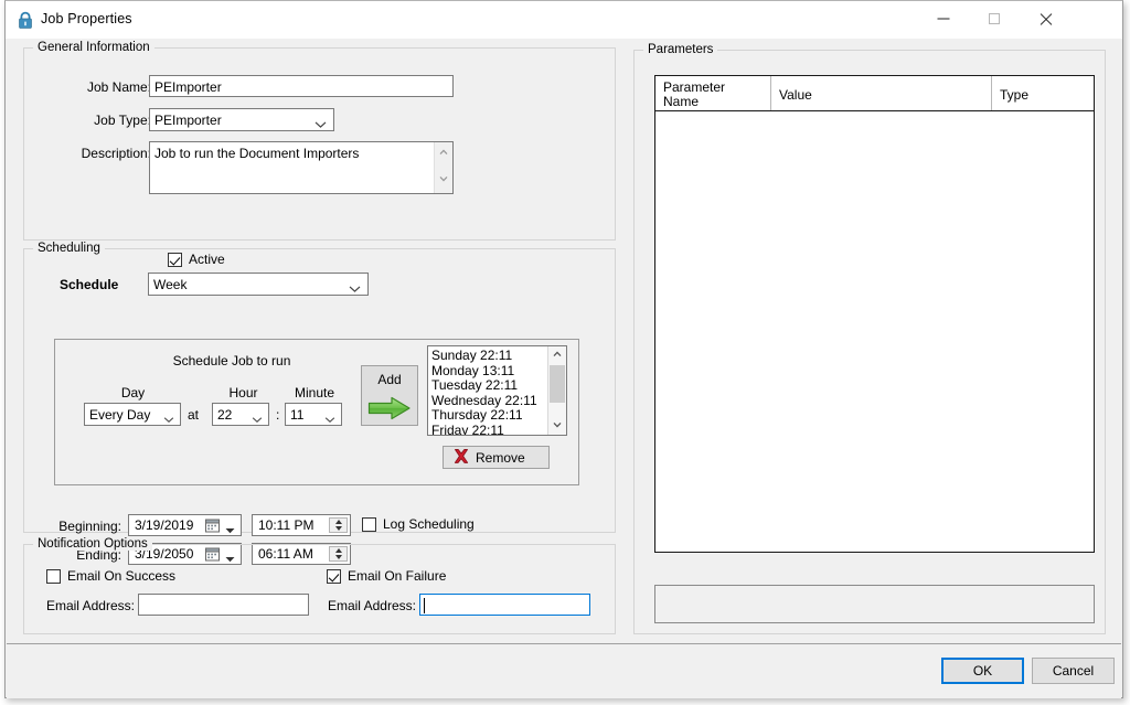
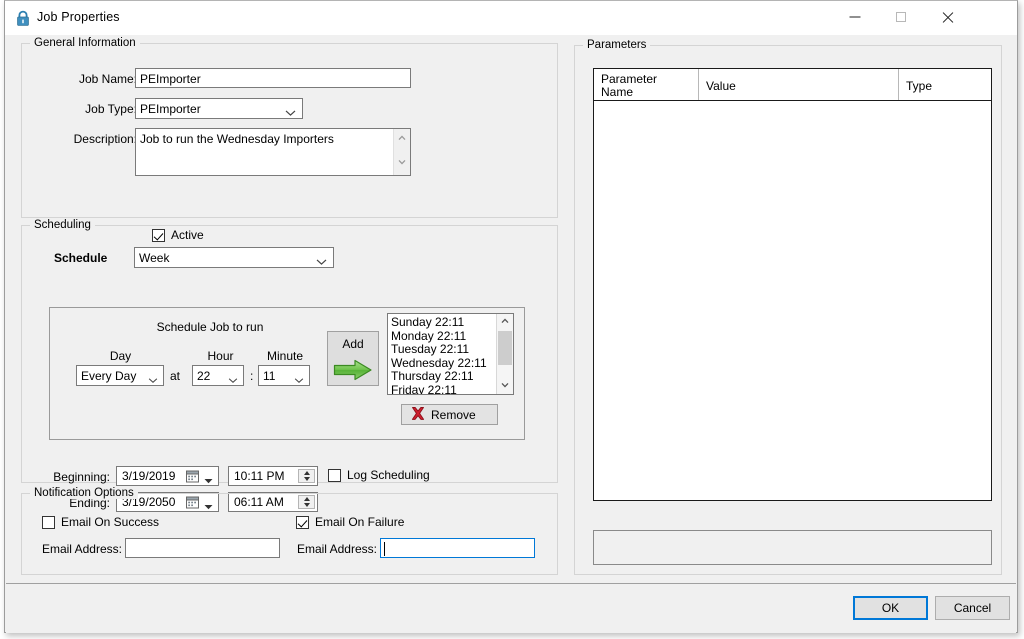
  Job Properties
  General Information
  Job Name
  PEImporter
  Job Type
  PEImporter
  Description
- Job to run the Document Importers
+ Job to run the Wednesday Importers
  Active
  Scheduling
  Schedule
  Week
  Schedule Job to run
  Day
  Hour
  Minute
  Every Day
  at
  22
  :
  11
  Add
  Sunday 22:11
- Monday 13:11
+ Monday 22:11
  Tuesday 22:11
  Wednesday 22:11
  Thursday 22:11
  Friday 22:11
  Remove
  Beginning:
  3/19/2019
  10:11 PM
  Log Scheduling
  Ending:
  3/19/2050
  06:11 AM
  Notification Options
  Email On Success
  Email On Failure
  Email Address:
  Email Address:
  Parameters
  Parameter
  Name
  Value
  Type
  OK
  Cancel
